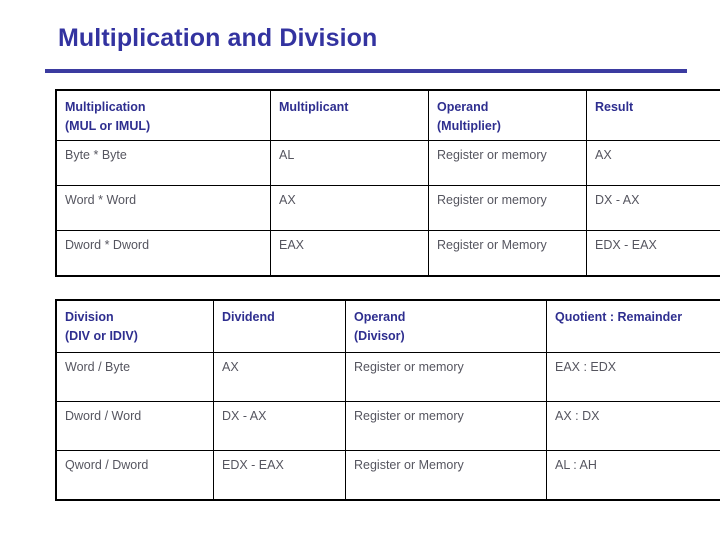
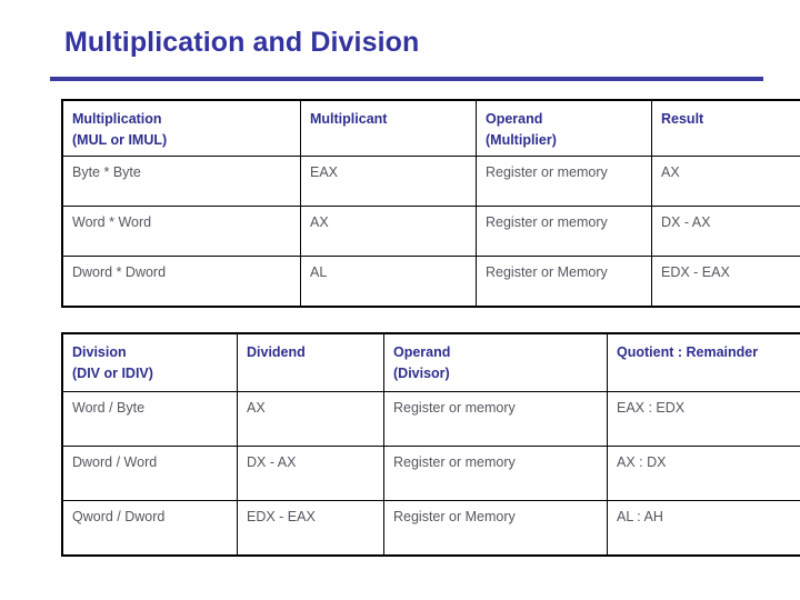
  Multiplication and Division
  Multiplication (MUL or IMUL)	Multiplicant	Operand (Multiplier)	Result
- Byte * Byte	AL	Register or memory	AX
+ Byte * Byte	EAX	Register or memory	AX
  Word * Word	AX	Register or memory	DX - AX
- Dword * Dword	EAX	Register or Memory	EDX - EAX
+ Dword * Dword	AL	Register or Memory	EDX - EAX
  Division (DIV or IDIV)	Dividend	Operand (Divisor)	Quotient : Remainder
  Word / Byte	AX	Register or memory	EAX : EDX
  Dword / Word	DX - AX	Register or memory	AX : DX
  Qword / Dword	EDX - EAX	Register or Memory	AL : AH
